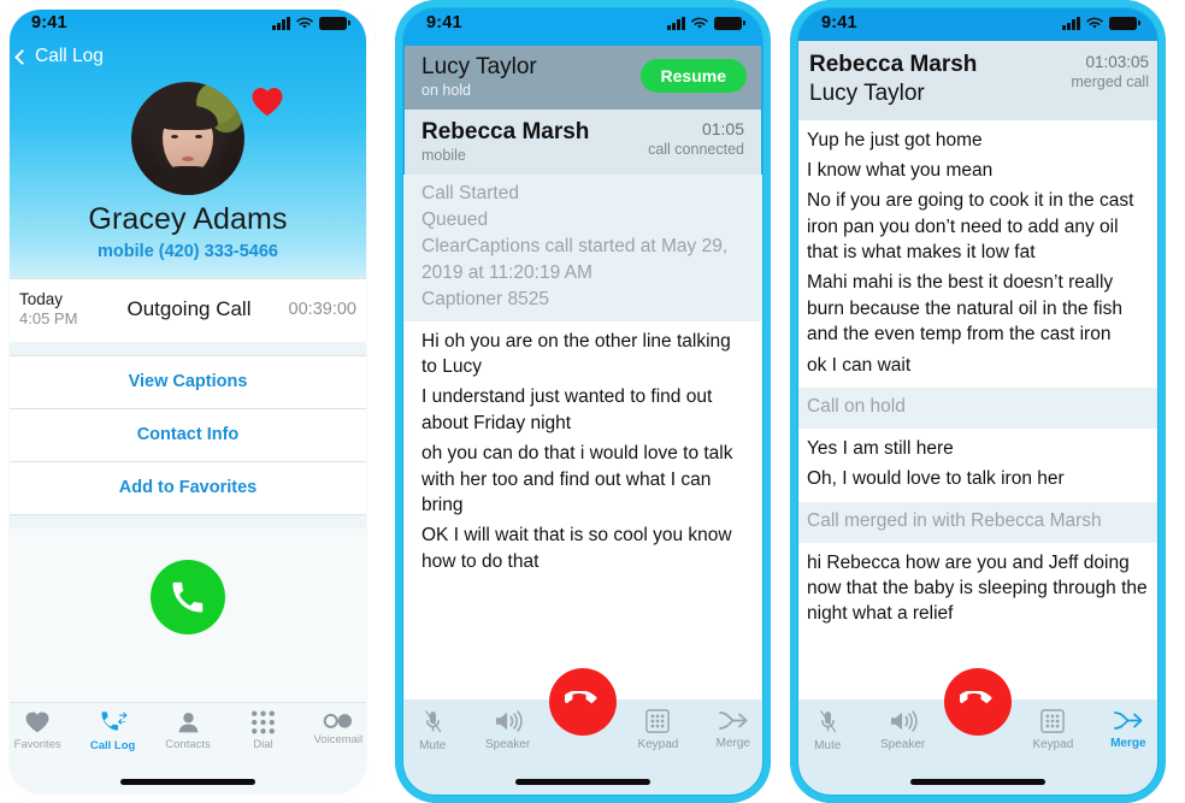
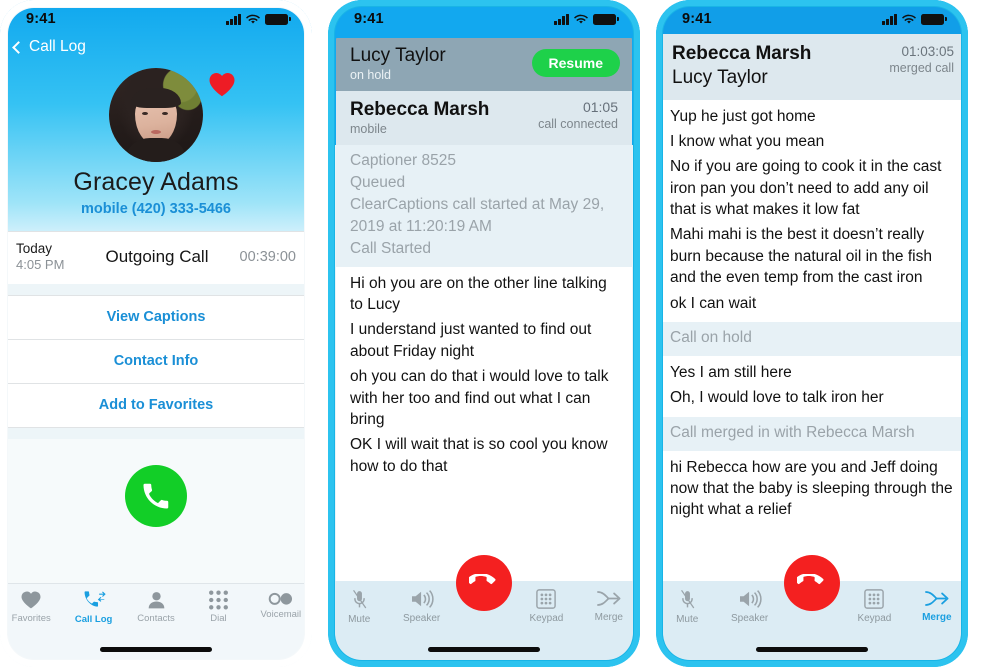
  9:41
  Call Log
  Gracey Adams
  mobile (420) 333-5466
  Today
  4:05 PM
  Outgoing Call
  00:39:00
  View Captions
  Contact Info
  Add to Favorites
  Favorites
  Call Log
  Contacts
  Dial
  Voicemail
  9:41
  Lucy Taylor
  on hold
  Resume
  Rebecca Marsh
  mobile
  01:05
  call connected
- Call Started
+ Captioner 8525
  Queued
  ClearCaptions call started at May 29, 2019 at 11:20:19 AM
- Captioner 8525
+ Call Started
  Hi oh you are on the other line talking to Lucy
  I understand just wanted to find out about Friday night
  oh you can do that i would love to talk with her too and find out what I can bring
  OK I will wait that is so cool you know how to do that
  Mute
  Speaker
  Keypad
  Merge
  9:41
  Rebecca Marsh
  Lucy Taylor
  01:03:05
  merged call
  Yup he just got home
  I know what you mean
  No if you are going to cook it in the cast iron pan you don’t need to add any oil that is what makes it low fat
  Mahi mahi is the best it doesn’t really burn because the natural oil in the fish and the even temp from the cast iron
  ok I can wait
  Call on hold
  Yes I am still here
  Oh, I would love to talk iron her
  Call merged in with Rebecca Marsh
  hi Rebecca how are you and Jeff doing now that the baby is sleeping through the night what a relief
  Mute
  Speaker
  Keypad
  Merge
